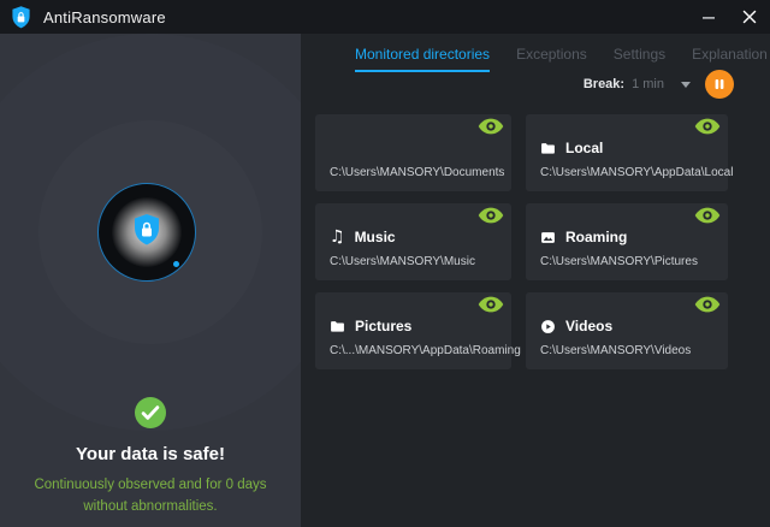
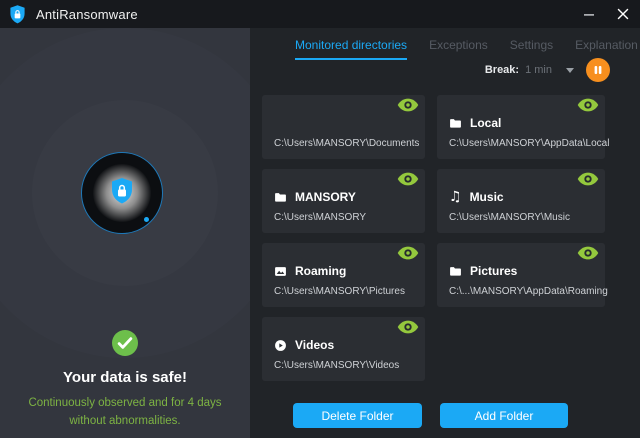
  AntiRansomware
  Your data is safe!
- Continuously observed and for 0 days without abnormalities.
+ Continuously observed and for 4 days without abnormalities.
  Monitored directories
  Exceptions
  Settings
  Explanation
  Break:
  1 min
  C:\Users\MANSORY\Documents
  Local
  C:\Users\MANSORY\AppData\Local
+ MANSORY
+ C:\Users\MANSORY
  ♫
  Music
  C:\Users\MANSORY\Music
  Roaming
  C:\Users\MANSORY\Pictures
  Pictures
  C:\...\MANSORY\AppData\Roaming
  Videos
  C:\Users\MANSORY\Videos
+ Delete Folder
+ Add Folder
